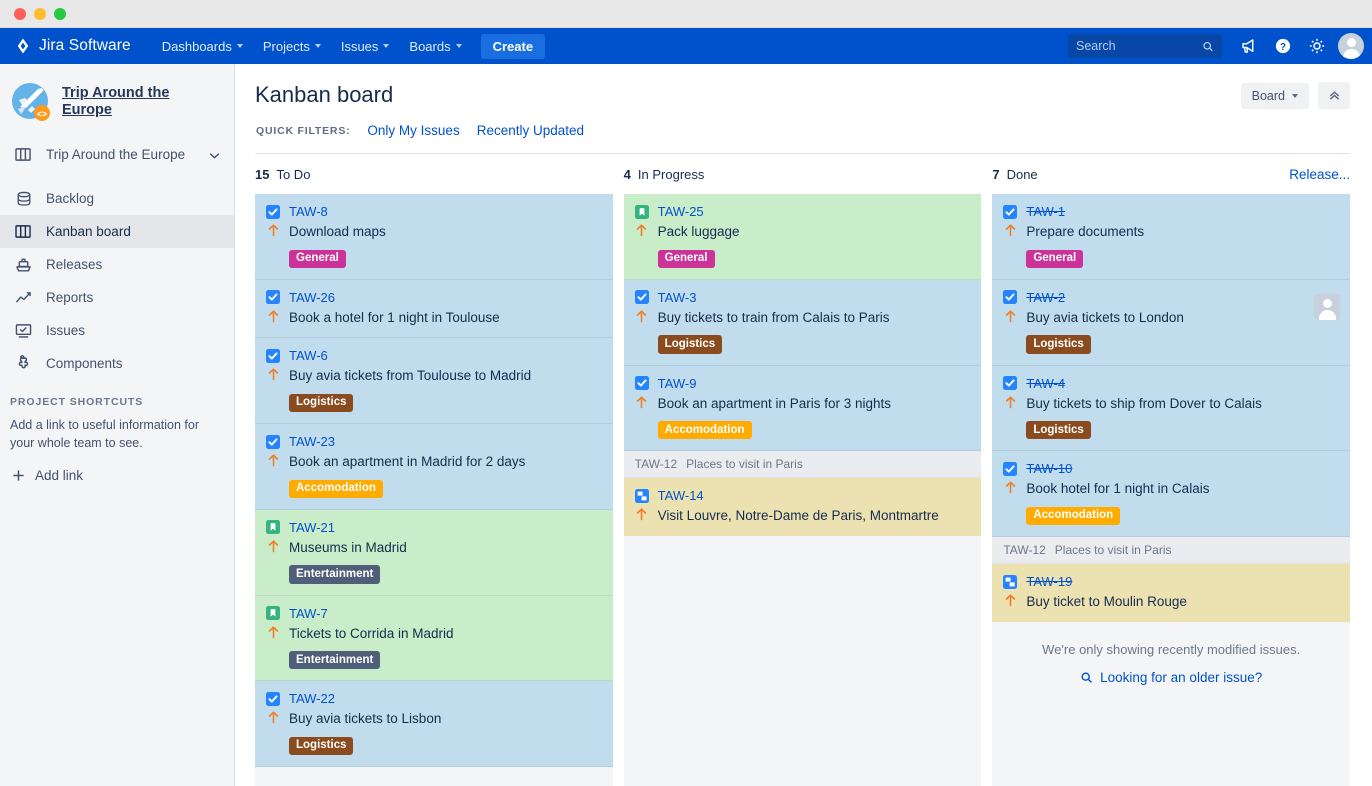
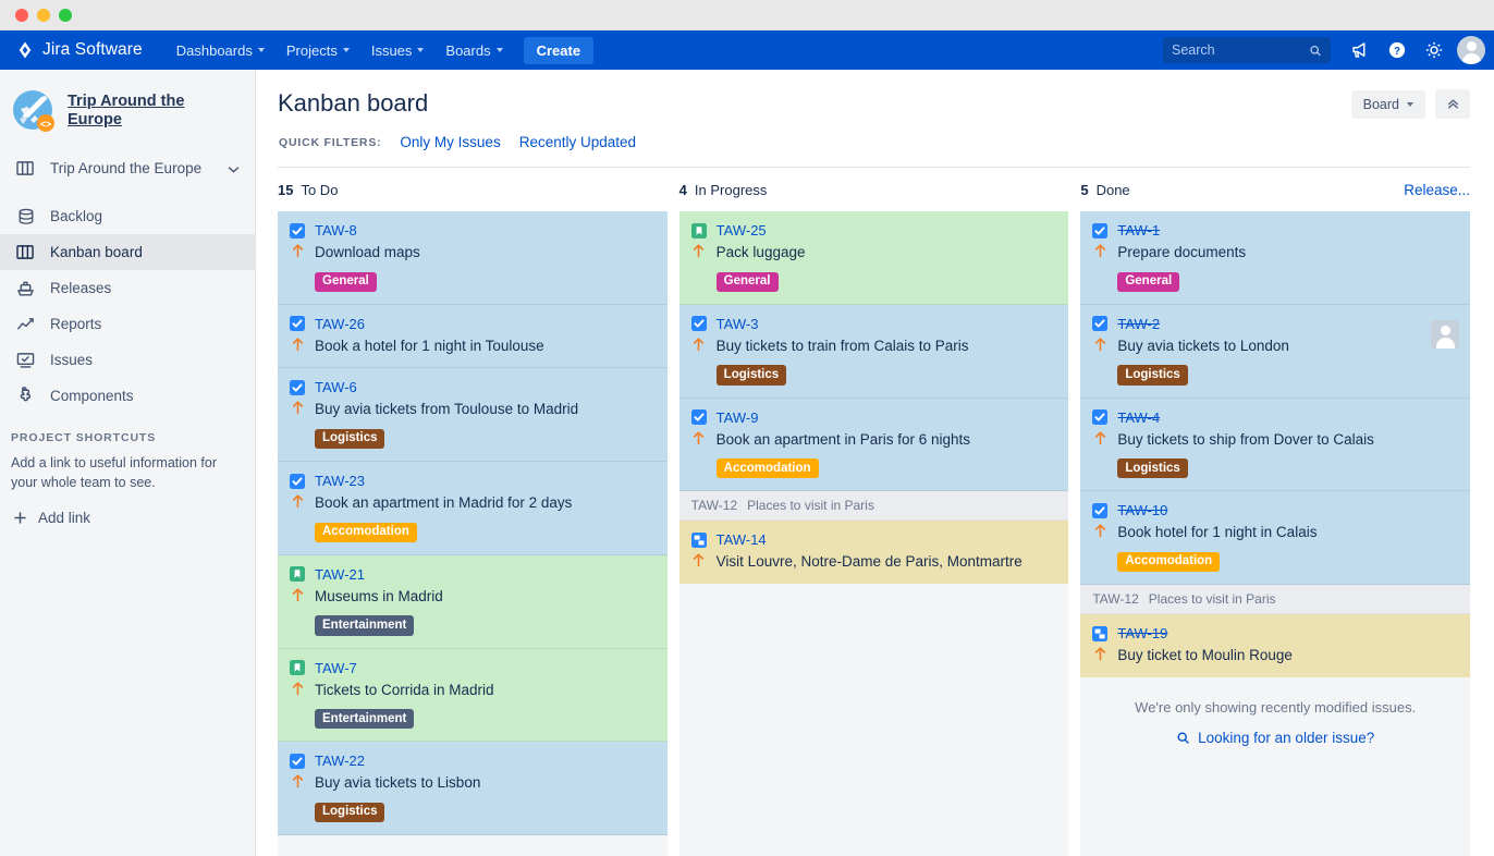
  Jira Software
  Dashboards
  Projects
  Issues
  Boards
  Create
  Search
  ?
  <>
  Trip Around the Europe
  Trip Around the Europe
  Backlog
  Kanban board
  Releases
  Reports
  Issues
  Components
  PROJECT SHORTCUTS
  Add a link to useful information for your whole team to see.
  Add link
  Kanban board
  Board
  QUICK FILTERS:
  Only My Issues
  Recently Updated
  15
  To Do
  4
  In Progress
- 7
+ 5
  Done
  Release...
  TAW-8
  Download maps
  General
  TAW-26
  Book a hotel for 1 night in Toulouse
  TAW-6
  Buy avia tickets from Toulouse to Madrid
  Logistics
  TAW-23
  Book an apartment in Madrid for 2 days
  Accomodation
  TAW-21
  Museums in Madrid
  Entertainment
  TAW-7
  Tickets to Corrida in Madrid
  Entertainment
  TAW-22
  Buy avia tickets to Lisbon
  Logistics
  TAW-25
  Pack luggage
  General
  TAW-3
  Buy tickets to train from Calais to Paris
  Logistics
  TAW-9
- Book an apartment in Paris for 3 nights
+ Book an apartment in Paris for 6 nights
  Accomodation
  TAW-12
  Places to visit in Paris
  TAW-14
  Visit Louvre, Notre-Dame de Paris, Montmartre
  TAW-1
  Prepare documents
  General
  TAW-2
  Buy avia tickets to London
  Logistics
  TAW-4
  Buy tickets to ship from Dover to Calais
  Logistics
  TAW-10
  Book hotel for 1 night in Calais
  Accomodation
  TAW-12
  Places to visit in Paris
  TAW-19
  Buy ticket to Moulin Rouge
  We're only showing recently modified issues.
  Looking for an older issue?
